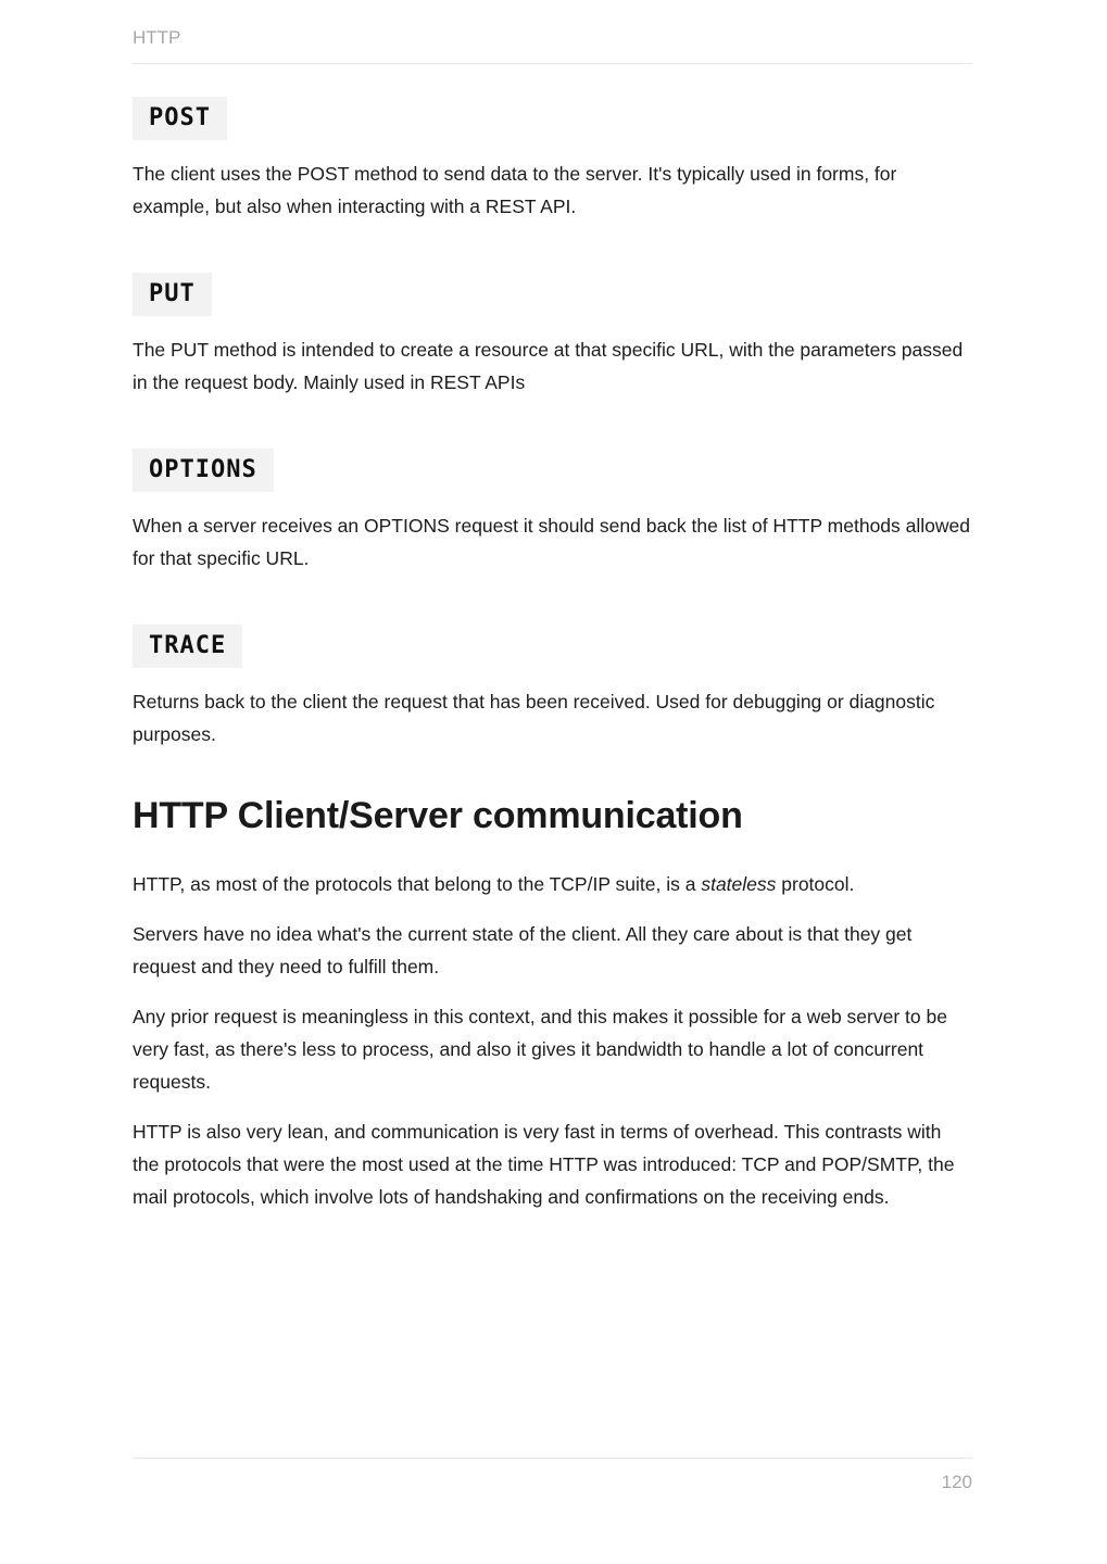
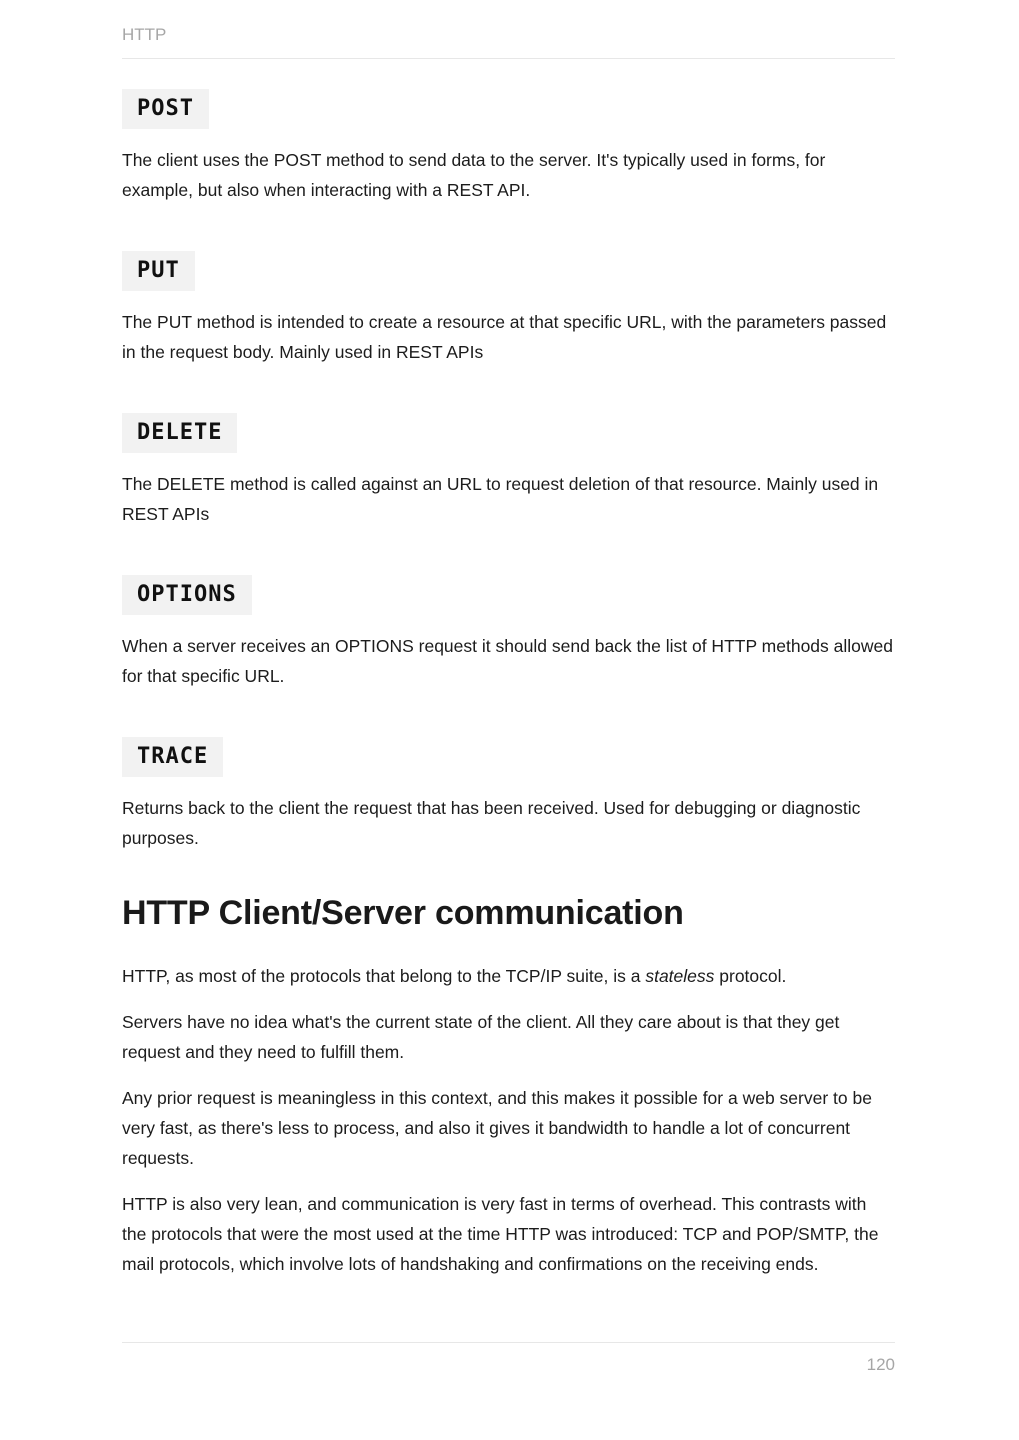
  HTTP
  POST
  The client uses the POST method to send data to the server. It's typically used in forms, for example, but also when interacting with a REST API.
  PUT
  The PUT method is intended to create a resource at that specific URL, with the parameters passed in the request body. Mainly used in REST APIs
+ DELETE
+ The DELETE method is called against an URL to request deletion of that resource. Mainly used in REST APIs
  OPTIONS
  When a server receives an OPTIONS request it should send back the list of HTTP methods allowed for that specific URL.
  TRACE
  Returns back to the client the request that has been received. Used for debugging or diagnostic purposes.
  HTTP Client/Server communication
  HTTP, as most of the protocols that belong to the TCP/IP suite, is a stateless protocol.
  Servers have no idea what's the current state of the client. All they care about is that they get request and they need to fulfill them.
  Any prior request is meaningless in this context, and this makes it possible for a web server to be very fast, as there's less to process, and also it gives it bandwidth to handle a lot of concurrent requests.
  HTTP is also very lean, and communication is very fast in terms of overhead. This contrasts with the protocols that were the most used at the time HTTP was introduced: TCP and POP/SMTP, the mail protocols, which involve lots of handshaking and confirmations on the receiving ends.
  120
